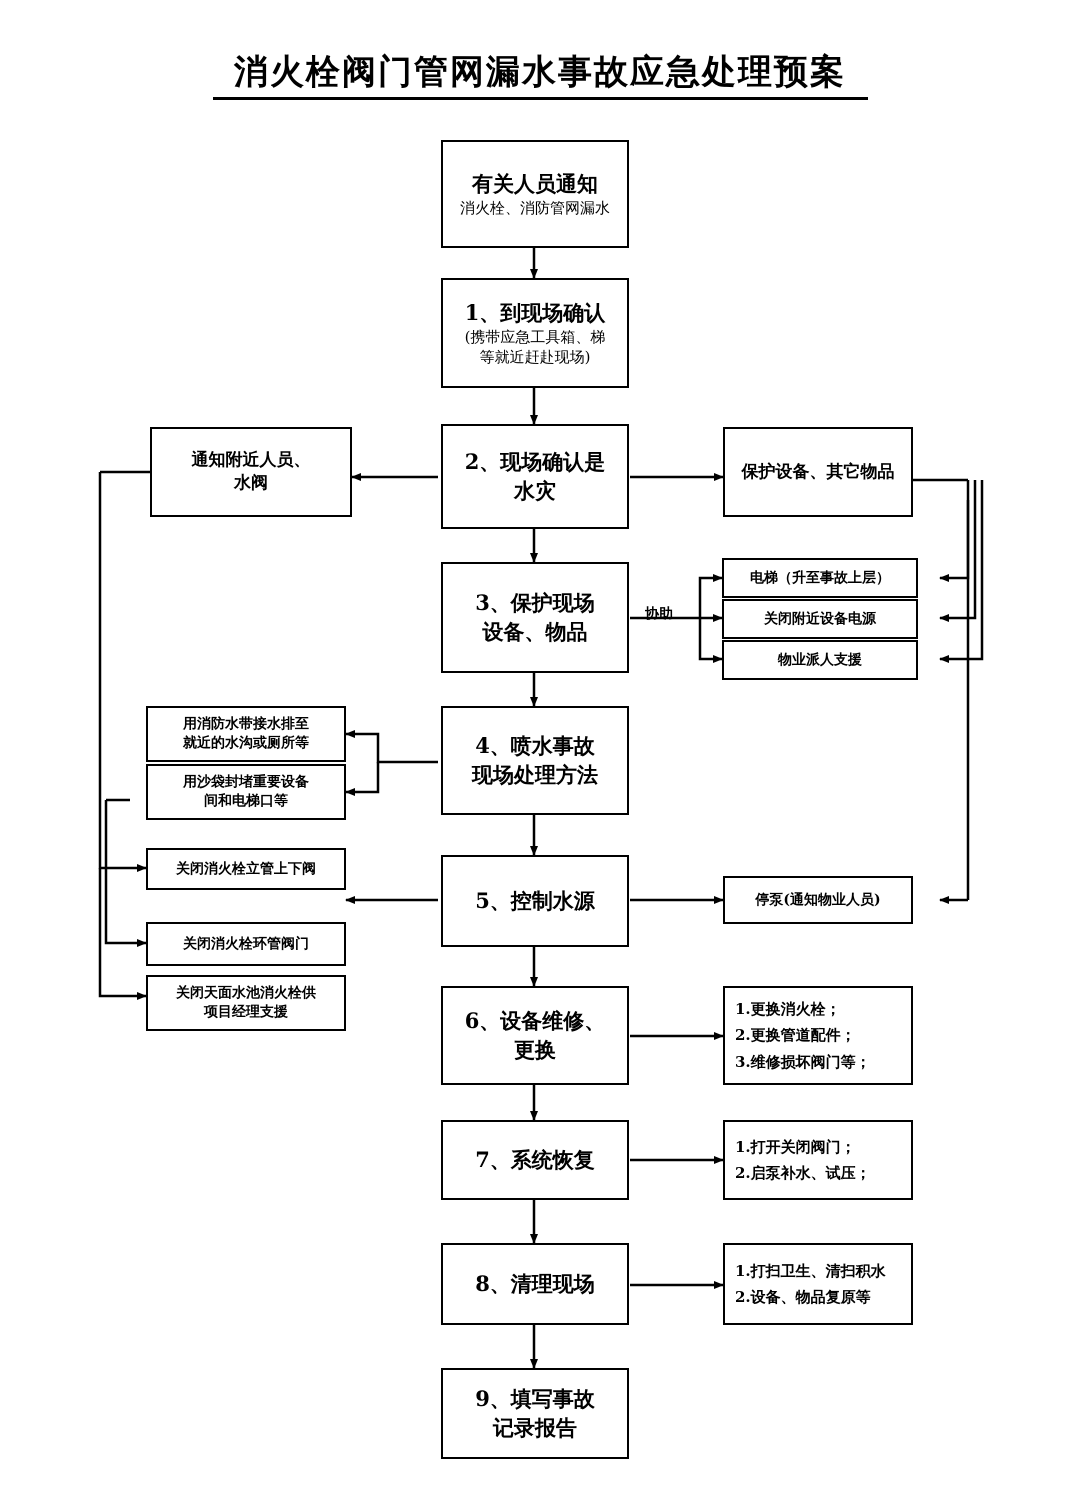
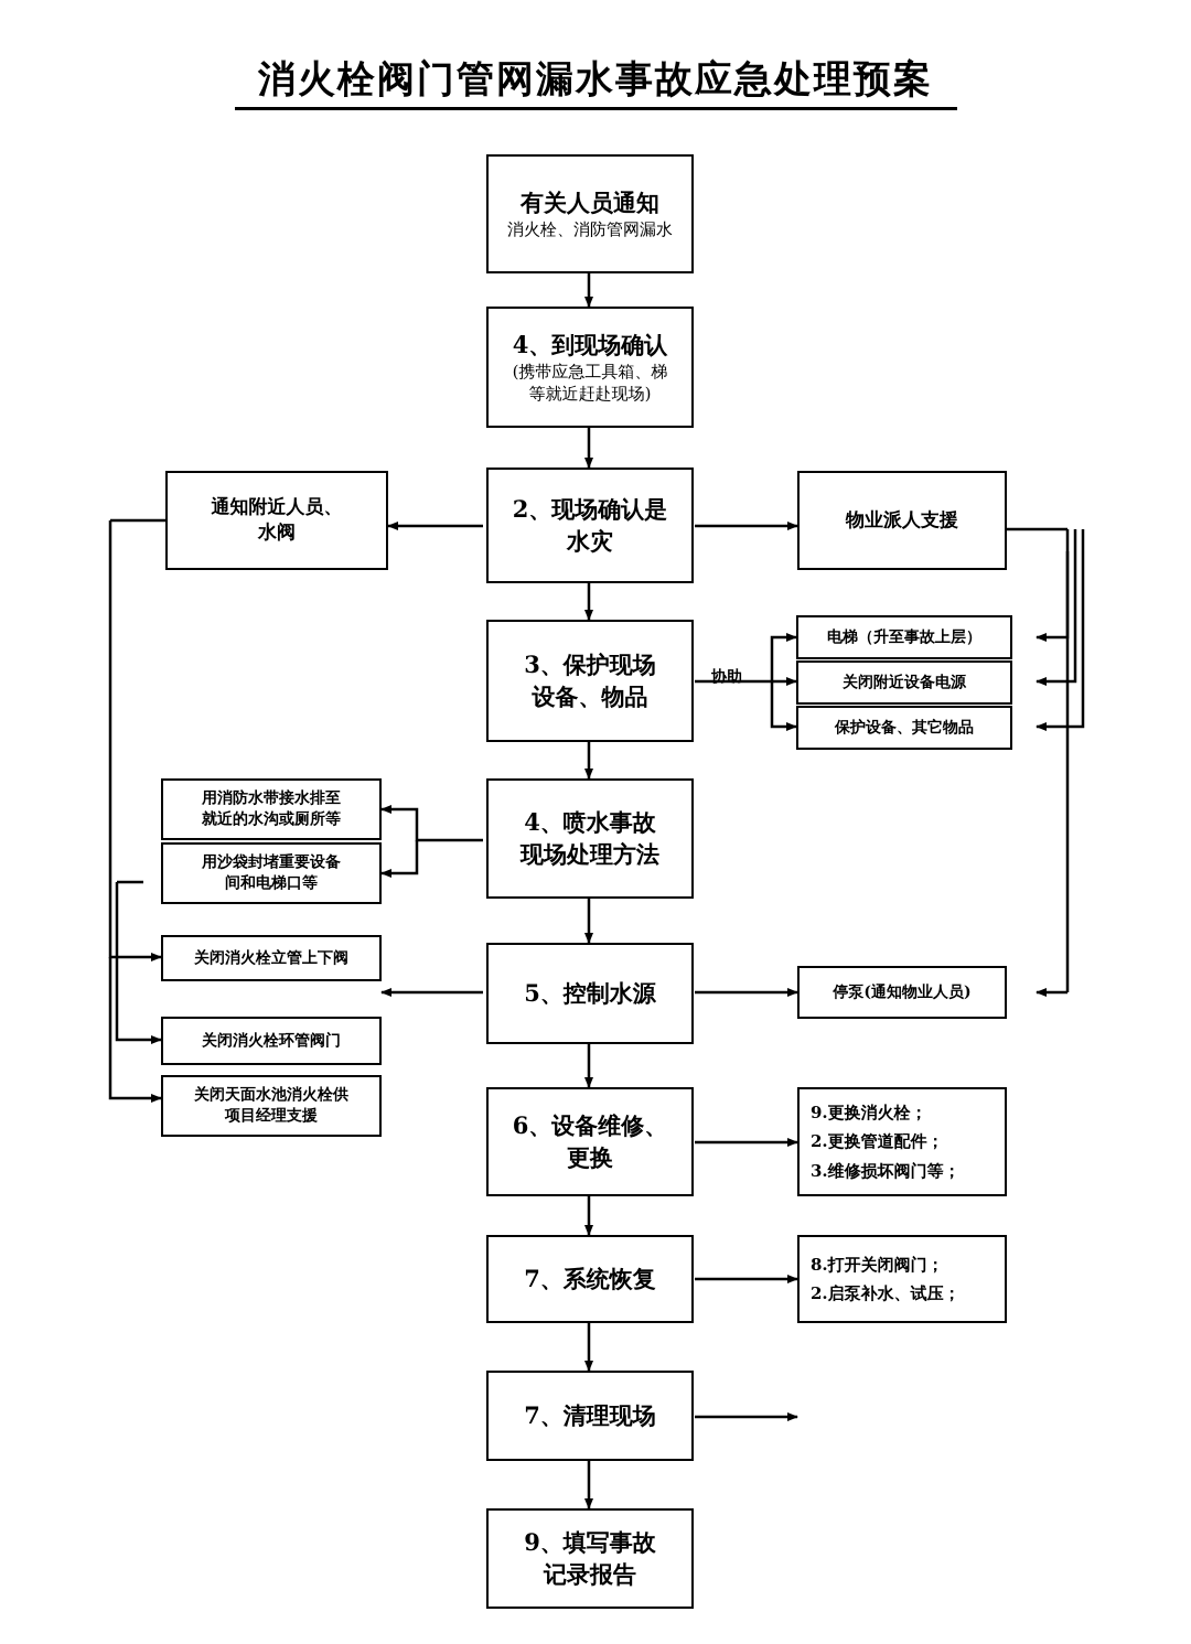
  消火栓阀门管网漏水事故应急处理预案
  有关人员通知
  消火栓、消防管网漏水
- 1、到现场确认
+ 4、到现场确认
  (携带应急工具箱、梯
  等就近赶赴现场)
  2、现场确认是
  水灾
  3、保护现场
  设备、物品
  4、喷水事故
  现场处理方法
  5、控制水源
  6、设备维修、
  更换
  7、系统恢复
- 8、清理现场
+ 7、清理现场
  9、填写事故
  记录报告
  通知附近人员、
  水阀
  用消防水带接水排至
  就近的水沟或厕所等
  用沙袋封堵重要设备
  间和电梯口等
  关闭消火栓立管上下阀
  关闭消火栓环管阀门
  关闭天面水池消火栓供
  项目经理支援
- 保护设备、其它物品
+ 物业派人支援
  协助
  电梯（升至事故上层）
  关闭附近设备电源
- 物业派人支援
+ 保护设备、其它物品
  停泵(通知物业人员)
- 1.更换消火栓；
+ 9.更换消火栓；
  2.更换管道配件；
  3.维修损坏阀门等；
- 1.打开关闭阀门；
+ 8.打开关闭阀门；
  2.启泵补水、试压；
- 1.打扫卫生、清扫积水
- 2.设备、物品复原等
